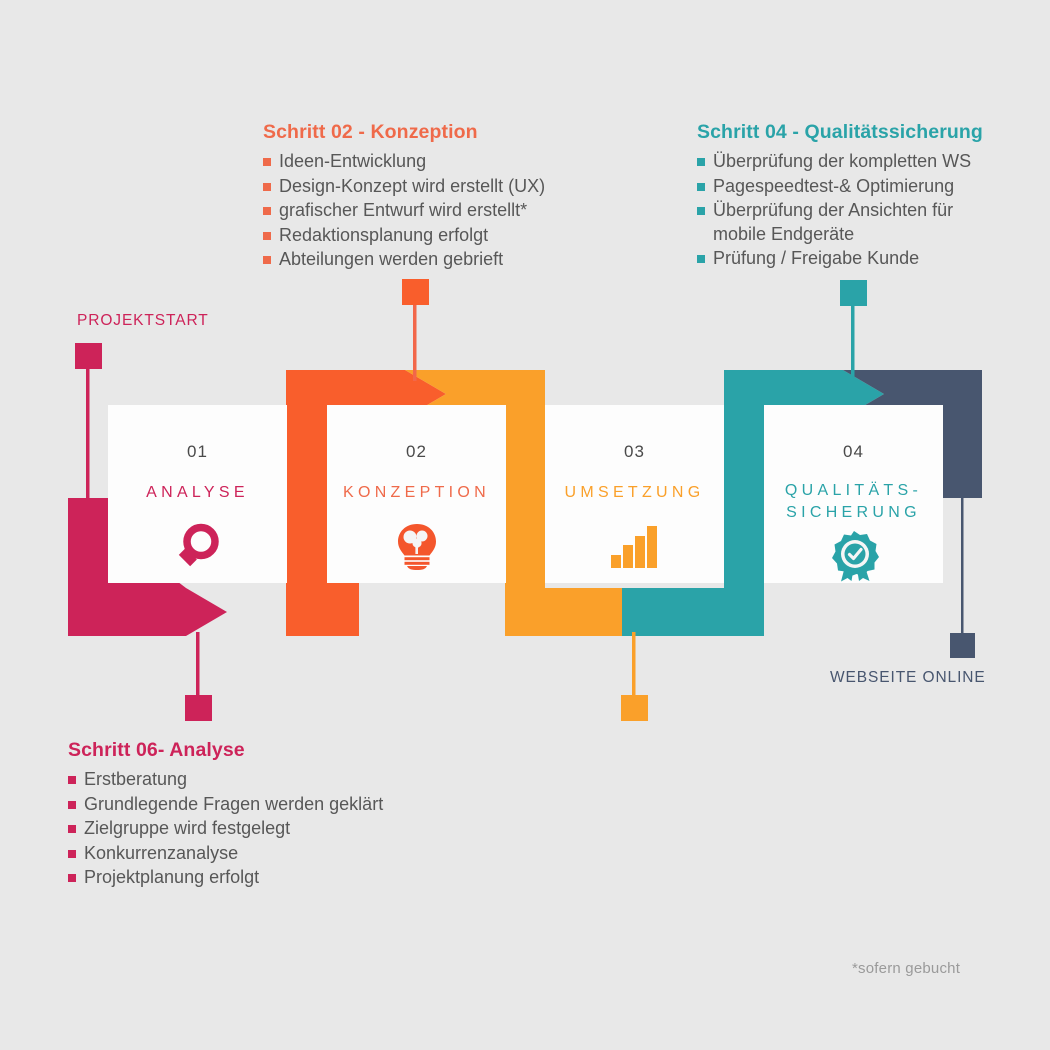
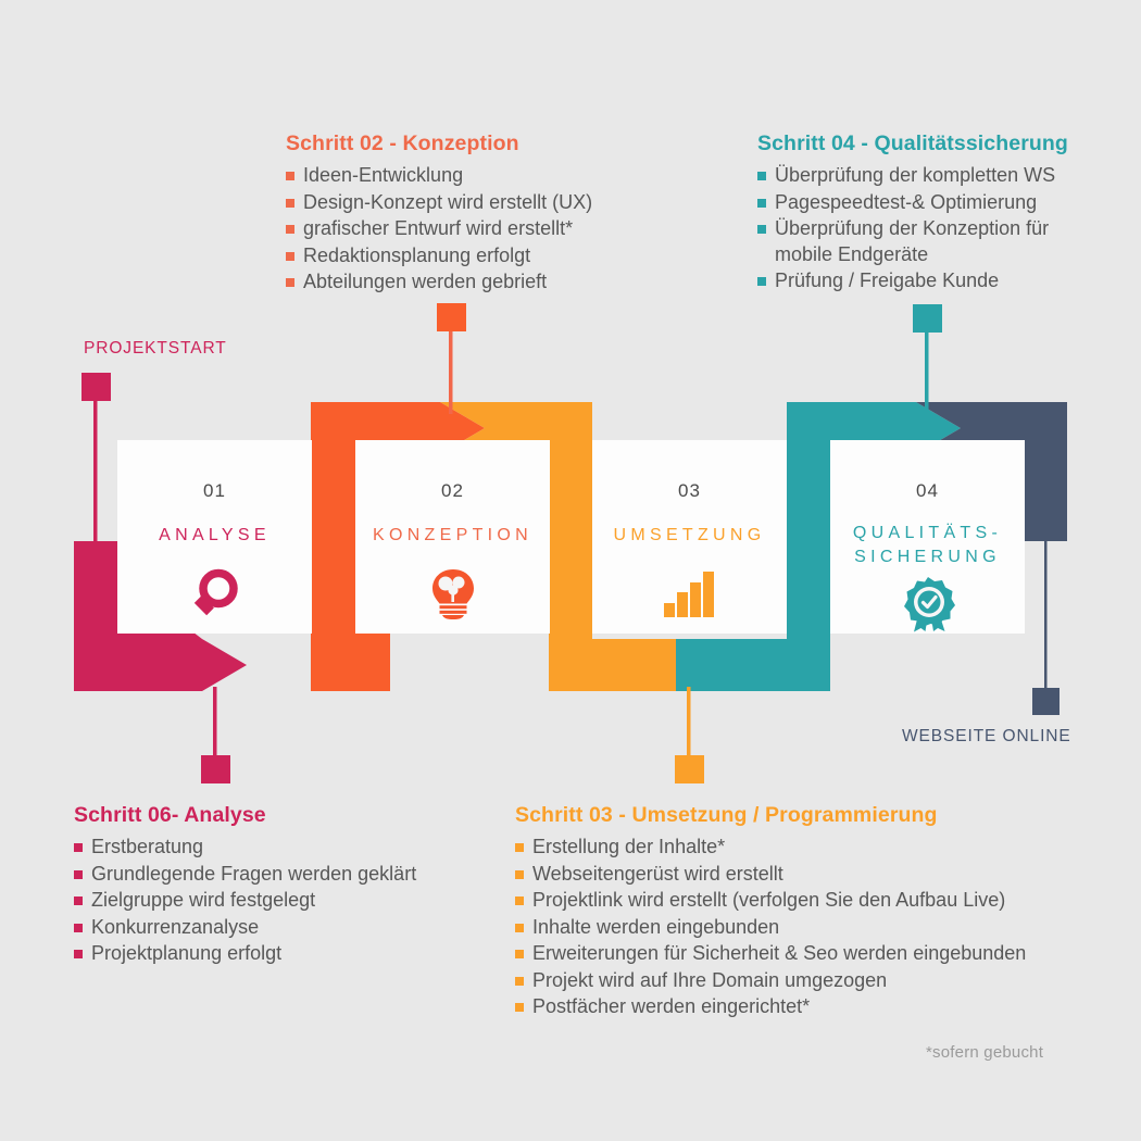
  01
  ANALYSE
  02
  KONZEPTION
  03
  UMSETZUNG
  04
  QUALITÄTS-
  SICHERUNG
  PROJEKTSTART
  WEBSEITE ONLINE
  Schritt 02 - Konzeption
  Ideen-Entwicklung
  Design-Konzept wird erstellt (UX)
  grafischer Entwurf wird erstellt*
  Redaktionsplanung erfolgt
  Abteilungen werden gebrieft
  Schritt 04 - Qualitätssicherung
  Überprüfung der kompletten WS
  Pagespeedtest-& Optimierung
- Überprüfung der Ansichten für mobile Endgeräte
+ Überprüfung der Konzeption für mobile Endgeräte
  Prüfung / Freigabe Kunde
  Schritt 06- Analyse
  Erstberatung
  Grundlegende Fragen werden geklärt
  Zielgruppe wird festgelegt
  Konkurrenzanalyse
  Projektplanung erfolgt
+ Schritt 03 - Umsetzung / Programmierung
+ Erstellung der Inhalte*
+ Webseitengerüst wird erstellt
+ Projektlink wird erstellt (verfolgen Sie den Aufbau Live)
+ Inhalte werden eingebunden
+ Erweiterungen für Sicherheit & Seo werden eingebunden
+ Projekt wird auf Ihre Domain umgezogen
+ Postfächer werden eingerichtet*
  *sofern gebucht
